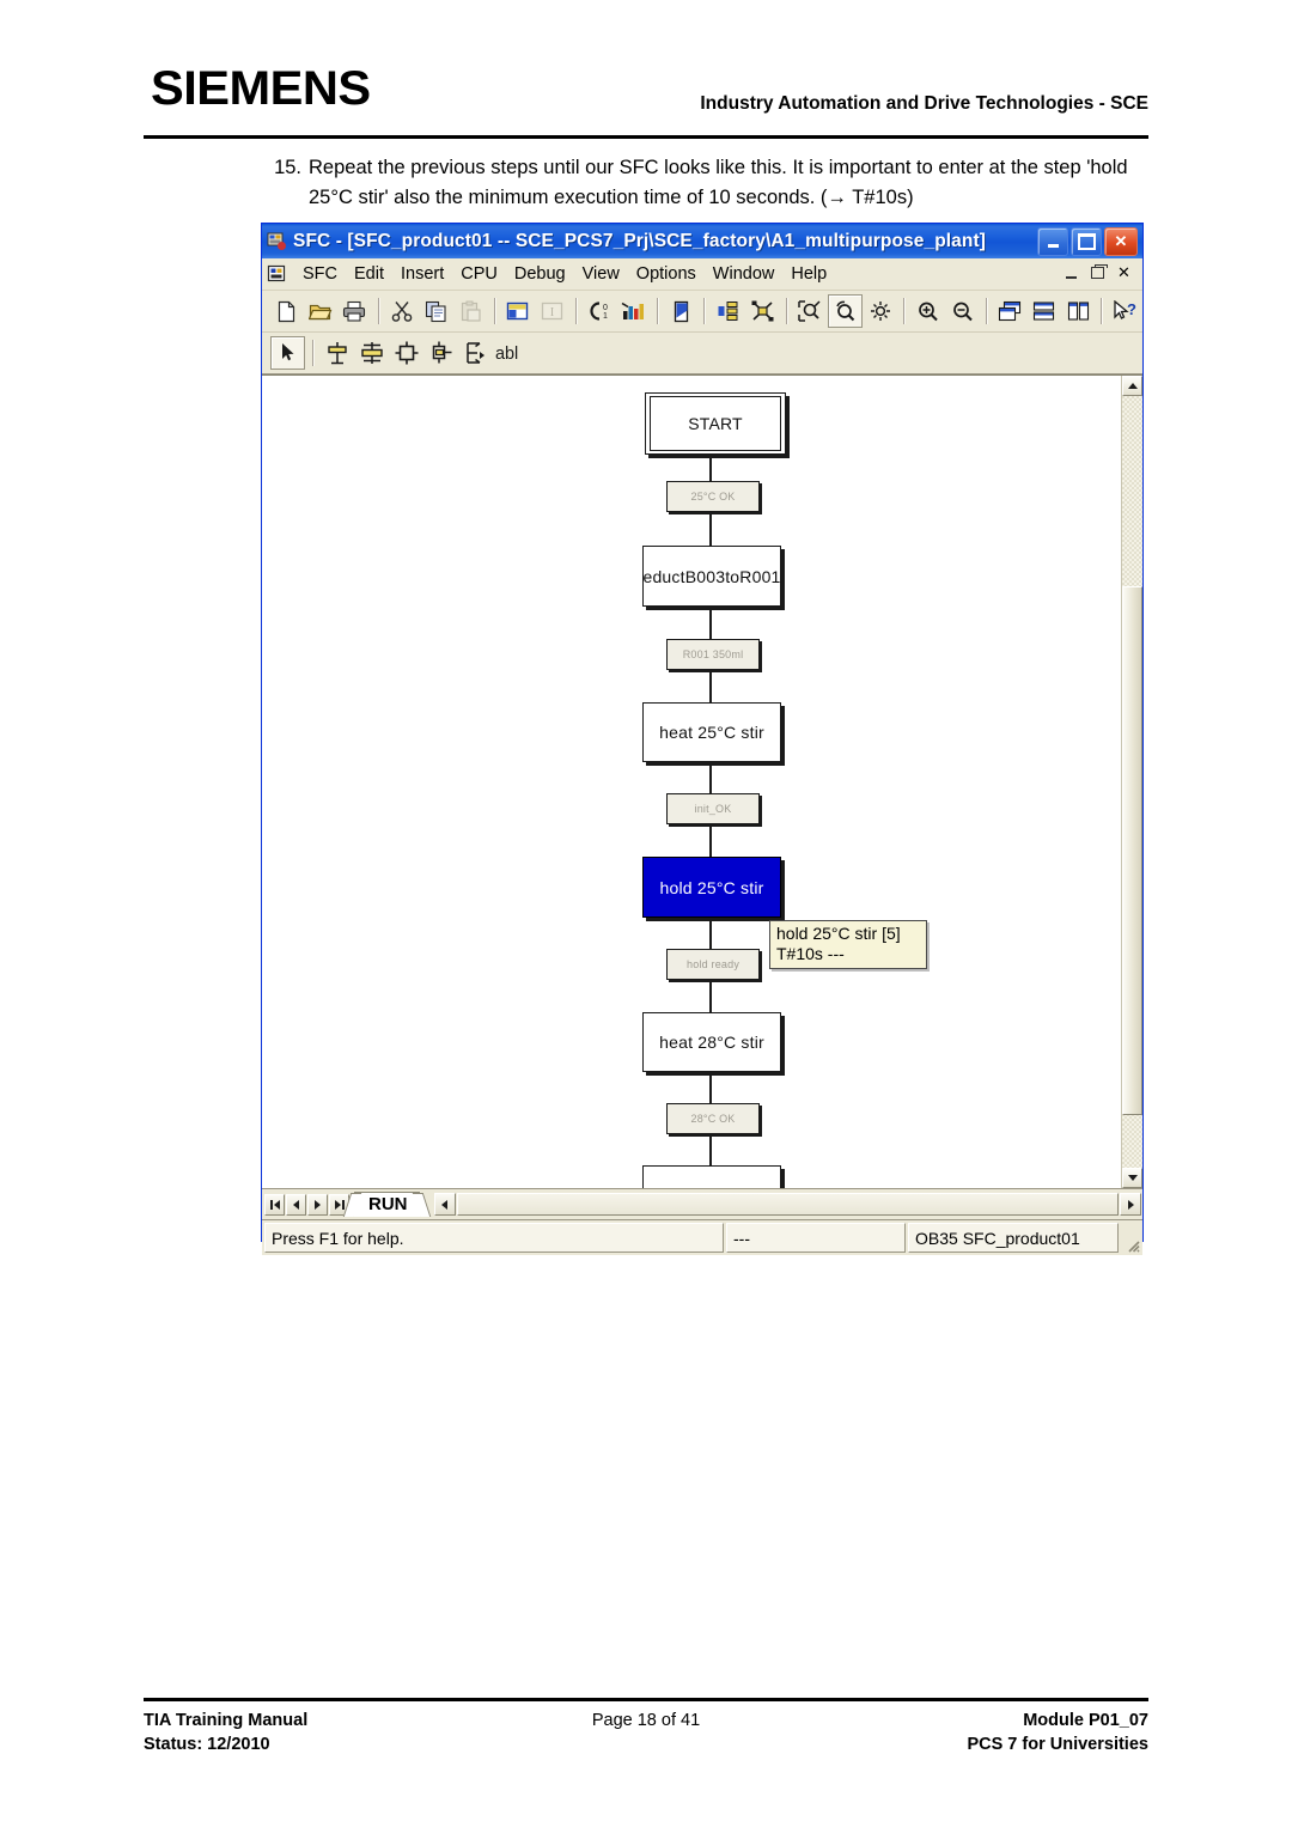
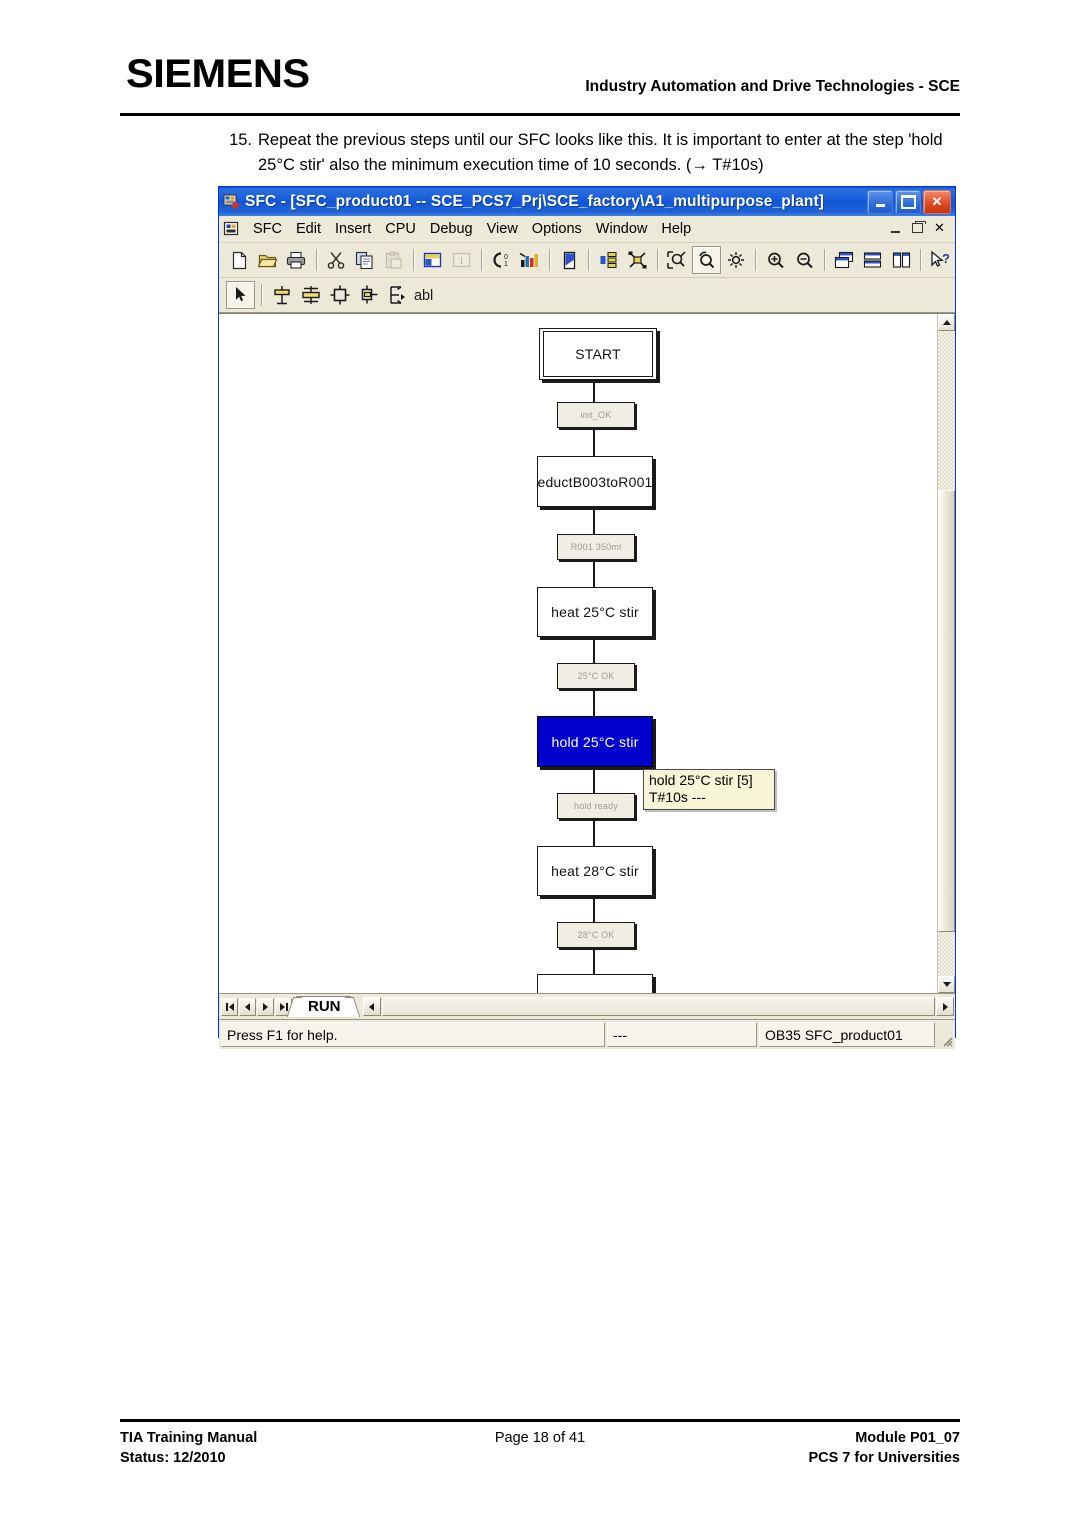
  SIEMENS
  Industry Automation and Drive Technologies - SCE
  15.
  Repeat the previous steps until our SFC looks like this. It is important to enter at the step 'hold 25°C stir' also the minimum execution time of 10 seconds. (→ T#10s)
  SFC - [SFC_product01 -- SCE_PCS7_Prj\SCE_factory\A1_multipurpose_plant]
  ✕
  SFC
  Edit
  Insert
  CPU
  Debug
  View
  Options
  Window
  Help
  ✕
  I
  ?
  abl
  START
- 25°C OK
+ init_OK
  eductB003toR001
  R001 350ml
  heat 25°C stir
- init_OK
+ 25°C OK
  hold 25°C stir
  hold 25°C stir [5]
  T#10s ---
  hold ready
  heat 28°C stir
  28°C OK
  RUN
  Press F1 for help.
  ---
  OB35 SFC_product01
  TIA Training Manual
  Page 18 of 41
  Module P01_07
  Status: 12/2010
  PCS 7 for Universities
